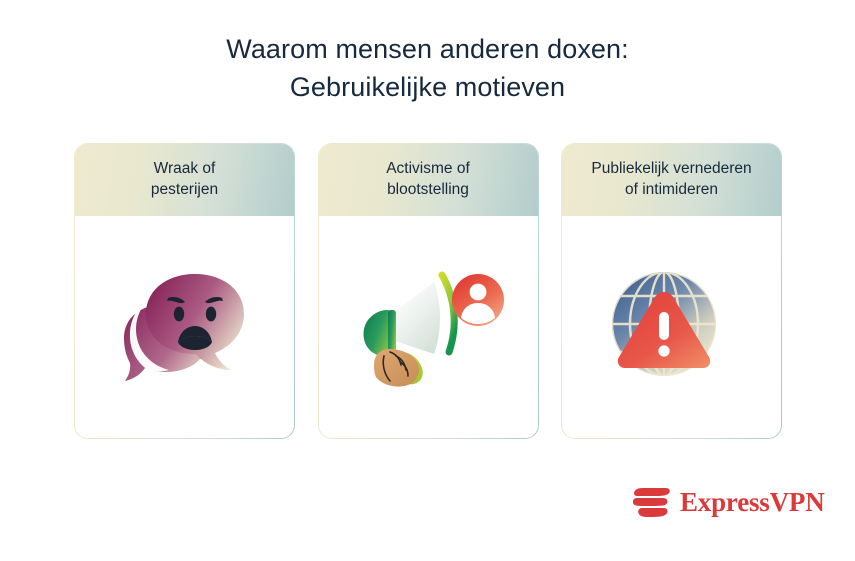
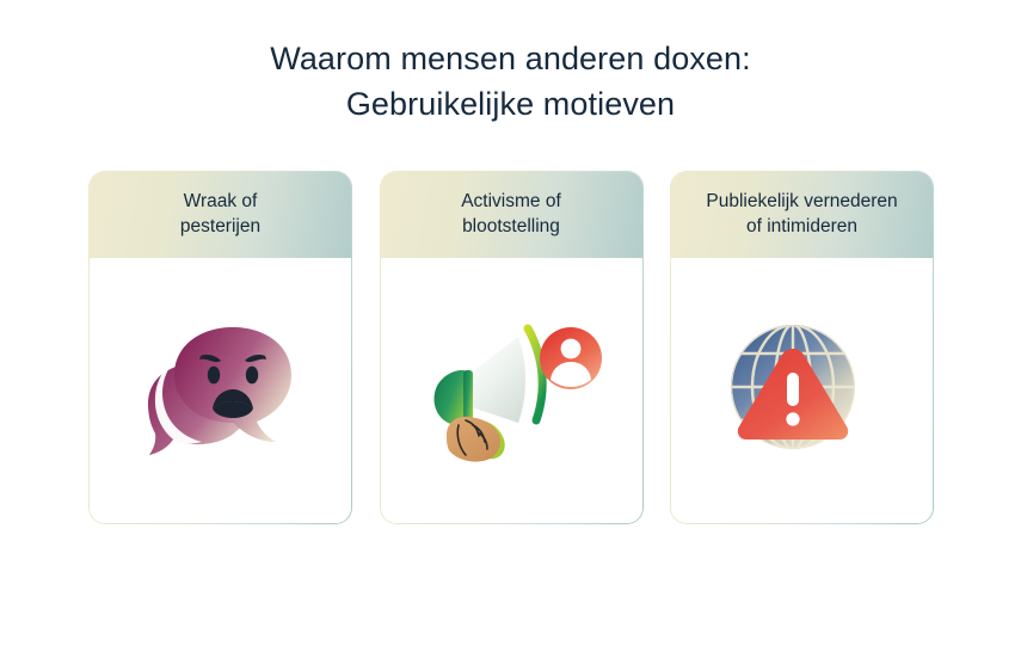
  Waarom mensen anderen doxen:
  Gebruikelijke motieven
  Wraak of
  pesterijen
  Activisme of
  blootstelling
  Publiekelijk vernederen
  of intimideren
- ExpressVPN
